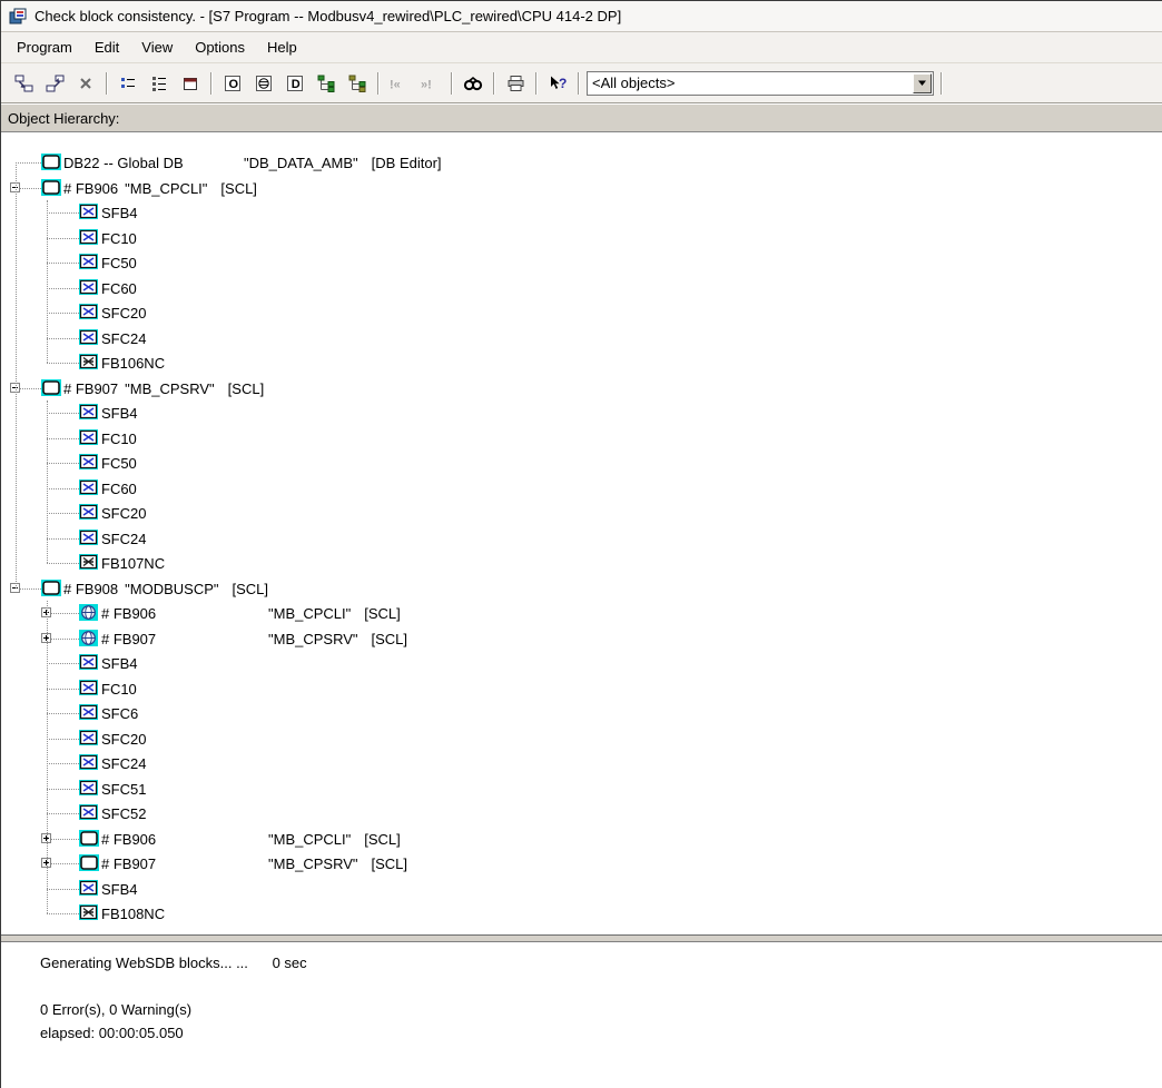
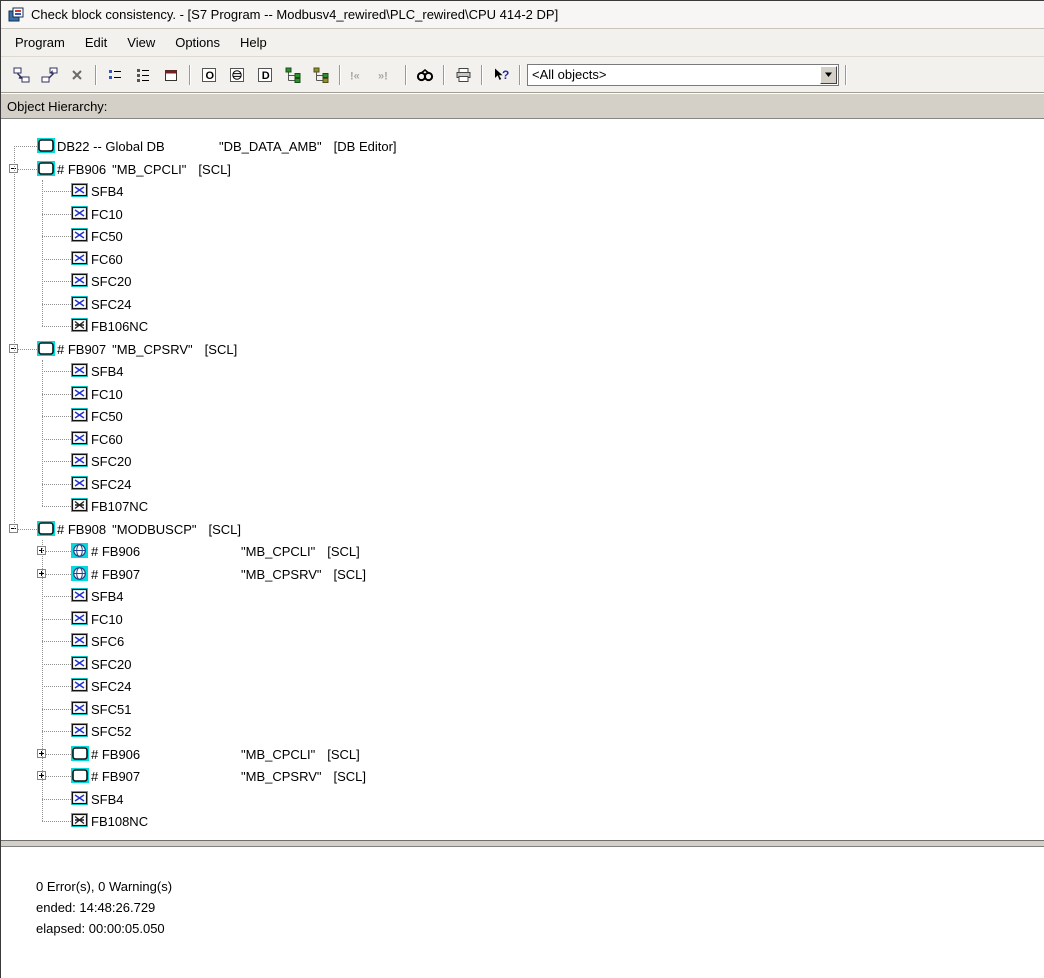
  Check block consistency. - [S7 Program -- Modbusv4_rewired\PLC_rewired\CPU 414-2 DP]
  Program
  Edit
  View
  Options
  Help
  O
  D
  !«
  »!
  ?
  <All objects>
  Object Hierarchy:
  DB22 -- Global DB
  "DB_DATA_AMB"
  [DB Editor]
  # FB906
  "MB_CPCLI"
  [SCL]
  SFB4
  FC10
  FC50
  FC60
  SFC20
  SFC24
  FB106NC
  # FB907
  "MB_CPSRV"
  [SCL]
  SFB4
  FC10
  FC50
  FC60
  SFC20
  SFC24
  FB107NC
  # FB908
  "MODBUSCP"
  [SCL]
  # FB906
  "MB_CPCLI"
  [SCL]
  # FB907
  "MB_CPSRV"
  [SCL]
  SFB4
  FC10
  SFC6
  SFC20
  SFC24
  SFC51
  SFC52
  # FB906
  "MB_CPCLI"
  [SCL]
  # FB907
  "MB_CPSRV"
  [SCL]
  SFB4
  FB108NC
- Generating WebSDB blocks... ... 0 sec
  0 Error(s), 0 Warning(s)
+ ended: 14:48:26.729
  elapsed: 00:00:05.050
